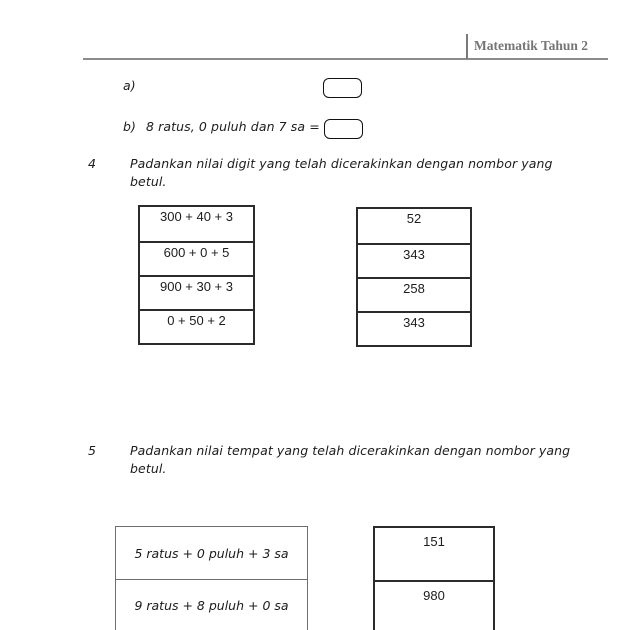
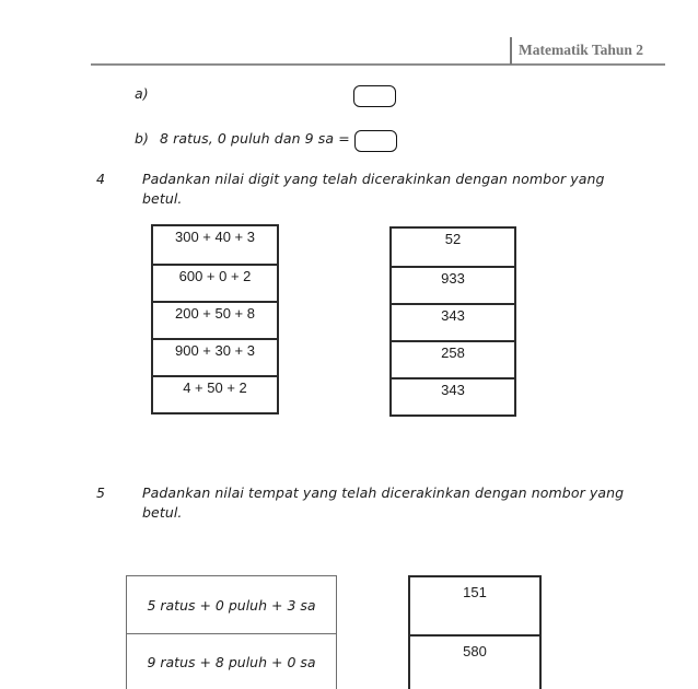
  Matematik Tahun 2
  a)
  b)
- 8 ratus, 0 puluh dan 7 sa =
+ 8 ratus, 0 puluh dan 9 sa =
  4
  Padankan nilai digit yang telah dicerakinkan dengan nombor yang
  betul.
  300 + 40 + 3
- 600 + 0 + 5
+ 600 + 0 + 2
+ 200 + 50 + 8
  900 + 30 + 3
- 0 + 50 + 2
+ 4 + 50 + 2
  52
+ 933
  343
  258
  343
  5
  Padankan nilai tempat yang telah dicerakinkan dengan nombor yang
  betul.
  5 ratus + 0 puluh + 3 sa
  9 ratus + 8 puluh + 0 sa
  151
- 980
+ 580
